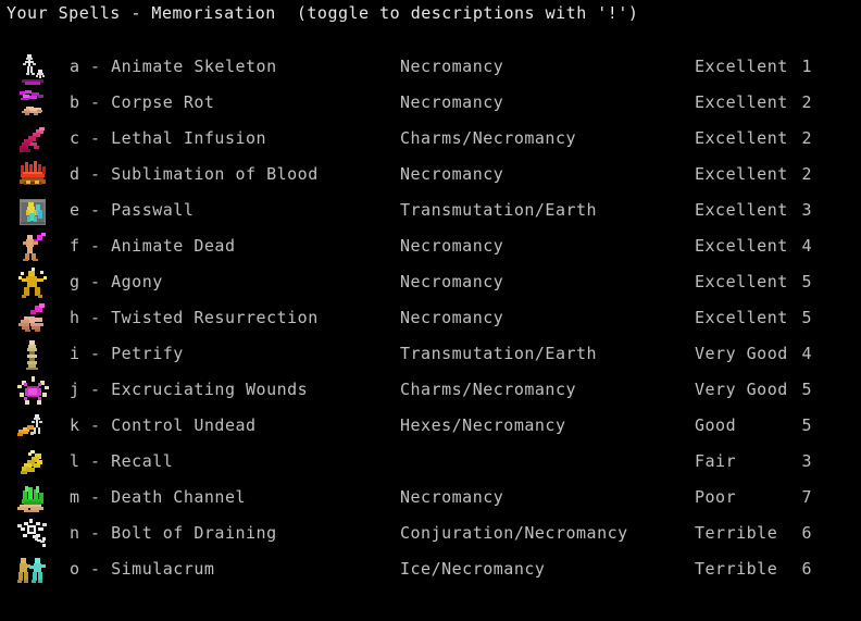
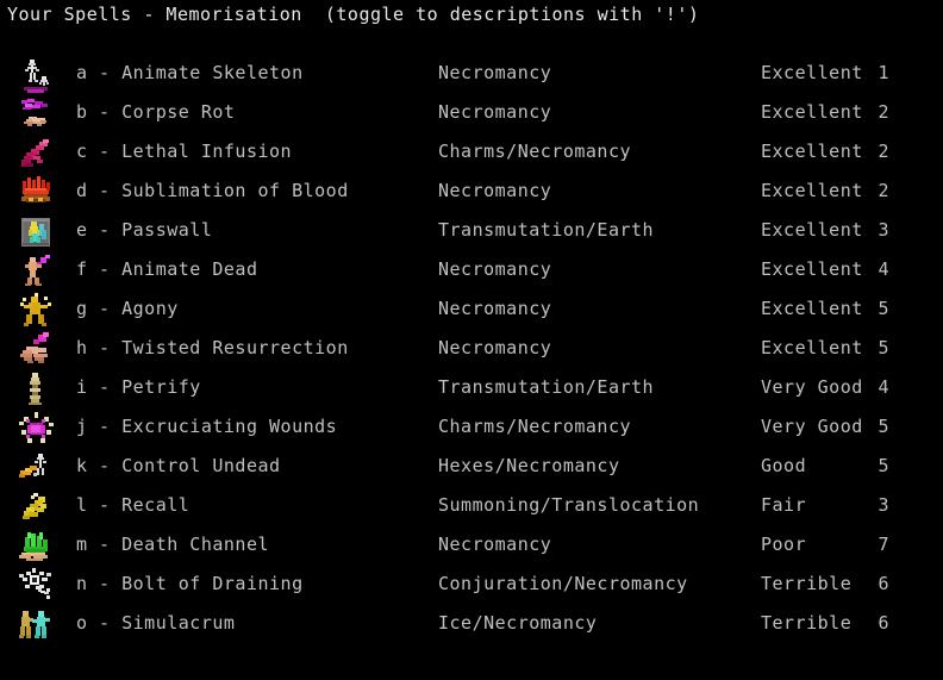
  Your Spells - Memorisation (toggle to descriptions with '!')
  a - Animate Skeleton
  Necromancy
  Excellent
  1
  b - Corpse Rot
  Necromancy
  Excellent
  2
  c - Lethal Infusion
  Charms/Necromancy
  Excellent
  2
  d - Sublimation of Blood
  Necromancy
  Excellent
  2
  e - Passwall
  Transmutation/Earth
  Excellent
  3
  f - Animate Dead
  Necromancy
  Excellent
  4
  g - Agony
  Necromancy
  Excellent
  5
  h - Twisted Resurrection
  Necromancy
  Excellent
  5
  i - Petrify
  Transmutation/Earth
  Very Good
  4
  j - Excruciating Wounds
  Charms/Necromancy
  Very Good
  5
  k - Control Undead
  Hexes/Necromancy
  Good
  5
  l - Recall
+ Summoning/Translocation
  Fair
  3
  m - Death Channel
  Necromancy
  Poor
  7
  n - Bolt of Draining
  Conjuration/Necromancy
  Terrible
  6
  o - Simulacrum
  Ice/Necromancy
  Terrible
  6
